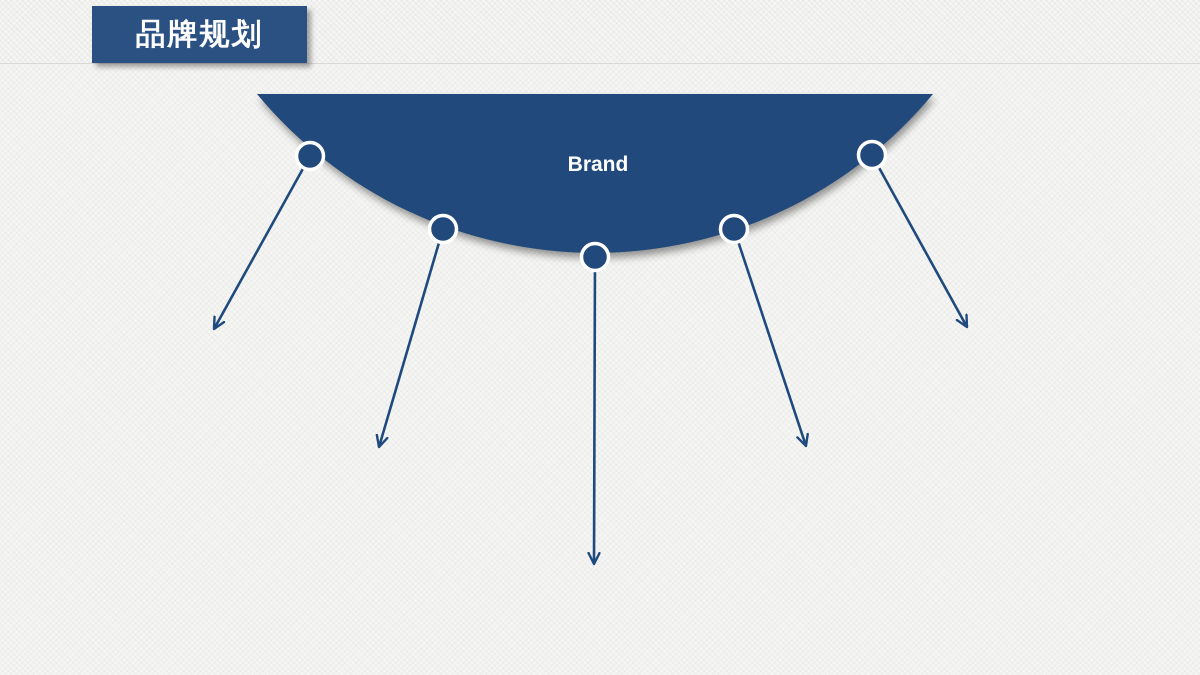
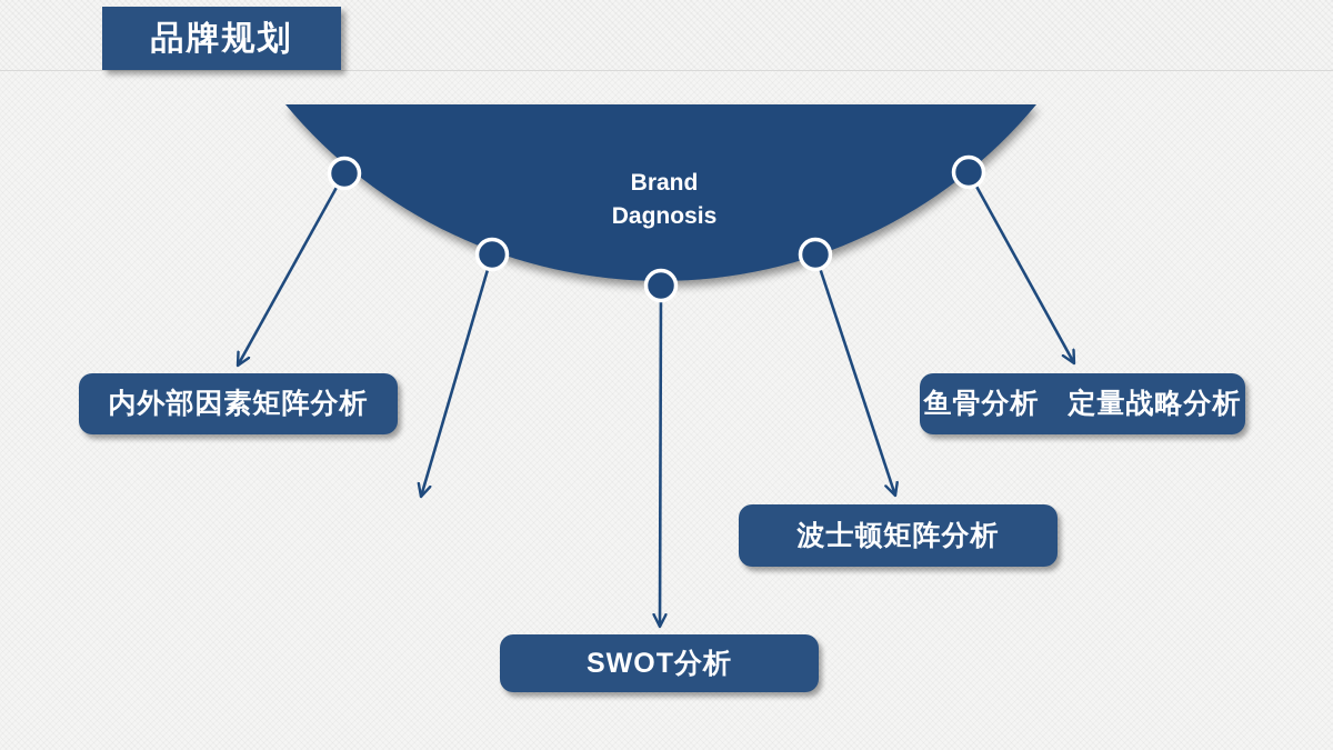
  品牌规划
  Brand
+ Dagnosis
+ 内外部因素矩阵分析
+ SWOT分析
+ 波士顿矩阵分析
+ 鱼骨分析 定量战略分析
